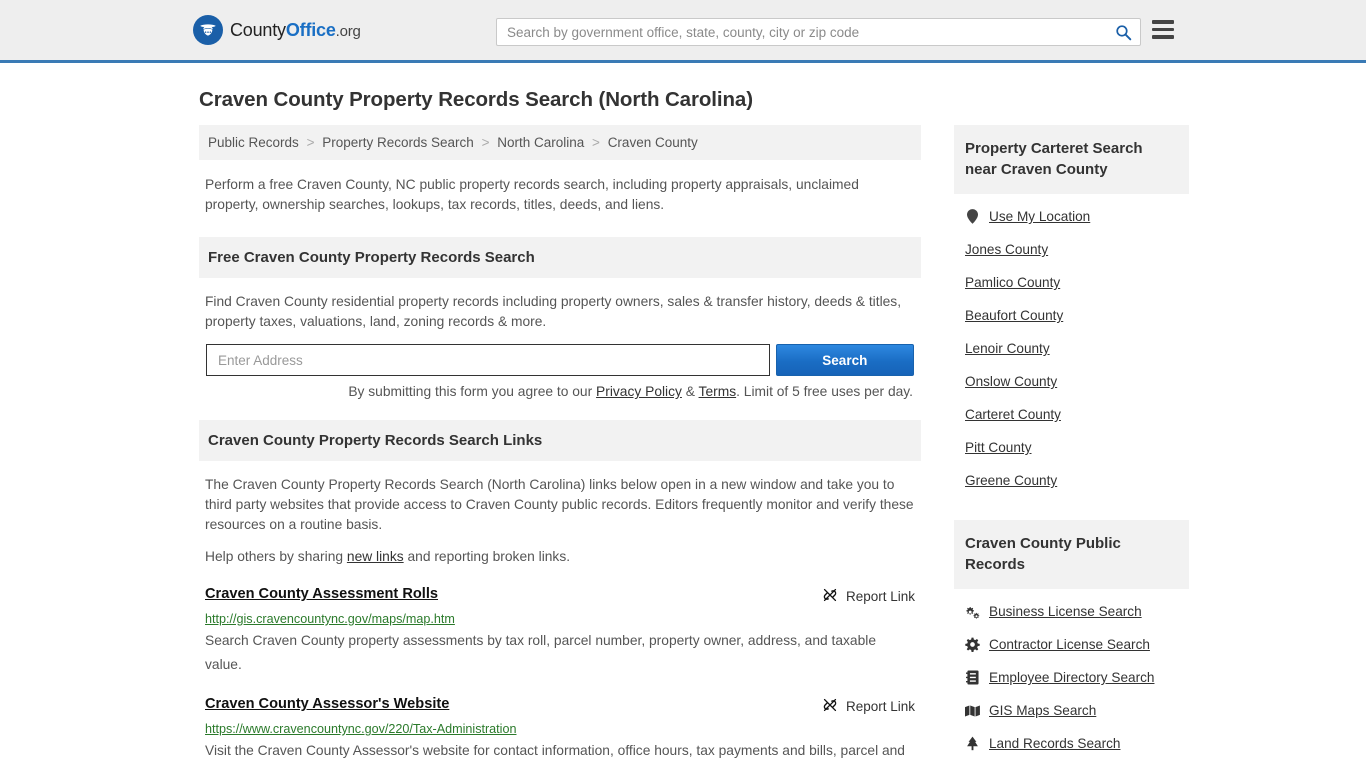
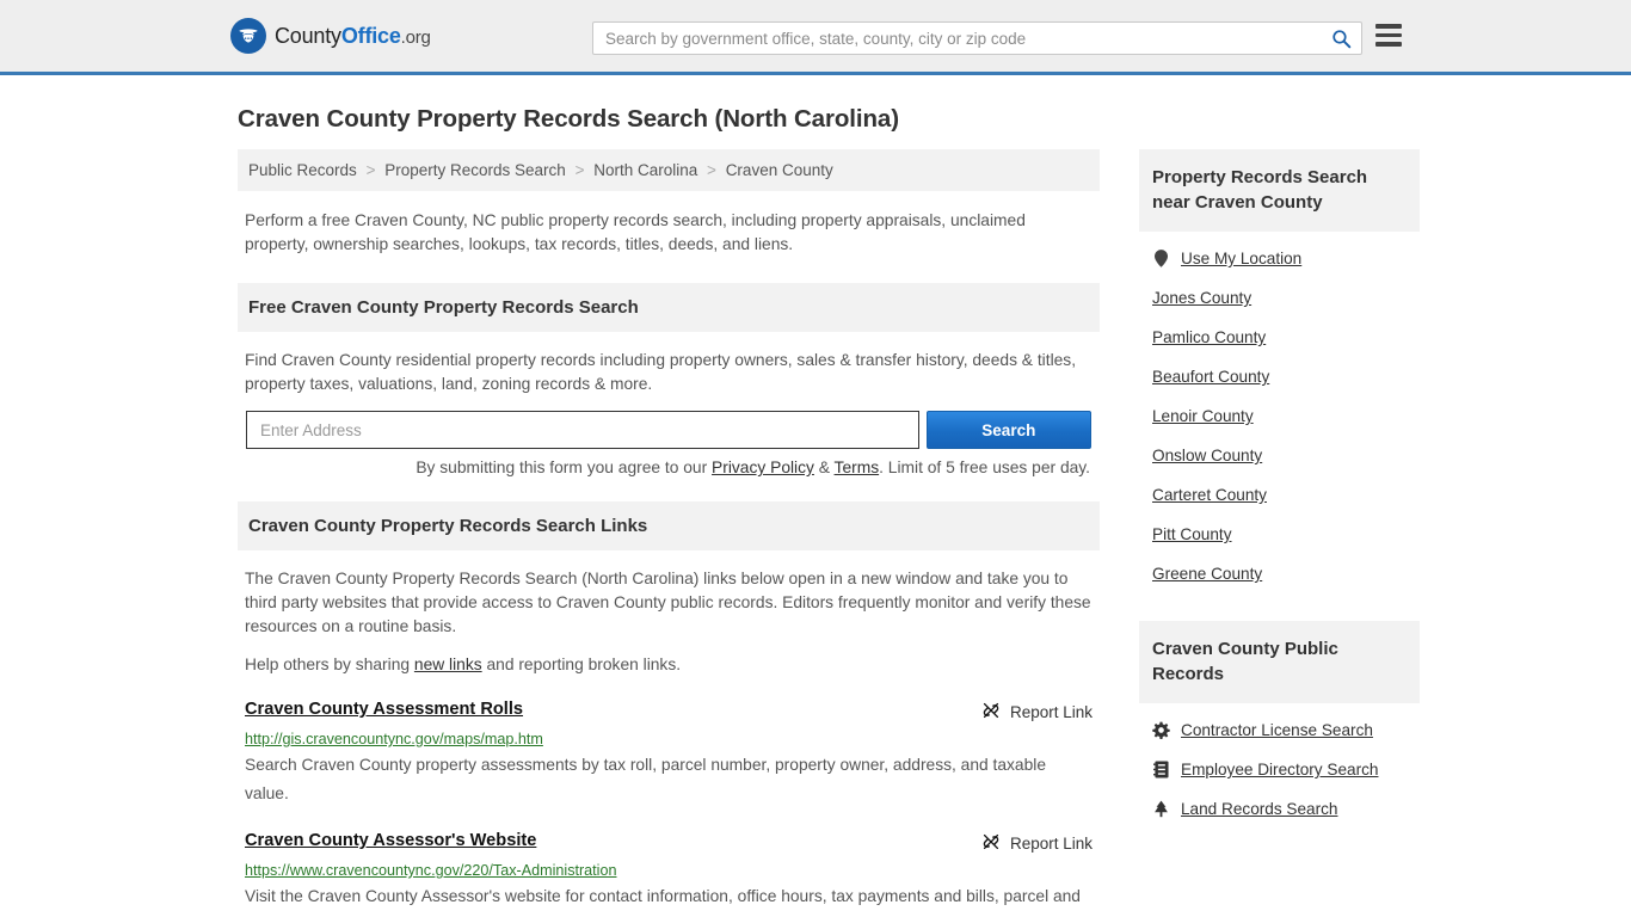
  CountyOffice.org
  Search by government office, state, county, city or zip code
  Craven County Property Records Search (North Carolina)
  Public Records > Property Records Search > North Carolina > Craven County
  Perform a free Craven County, NC public property records search, including property appraisals, unclaimed property, ownership searches, lookups, tax records, titles, deeds, and liens.
  Free Craven County Property Records Search
  Find Craven County residential property records including property owners, sales & transfer history, deeds & titles, property taxes, valuations, land, zoning records & more.
  Enter Address
  Search
  By submitting this form you agree to our Privacy Policy & Terms. Limit of 5 free uses per day.
  Craven County Property Records Search Links
  The Craven County Property Records Search (North Carolina) links below open in a new window and take you to third party websites that provide access to Craven County public records. Editors frequently monitor and verify these resources on a routine basis.
  Help others by sharing new links and reporting broken links.
  Craven County Assessment Rolls
  Report Link
  http://gis.cravencountync.gov/maps/map.htm
  Search Craven County property assessments by tax roll, parcel number, property owner, address, and taxable value.
  Craven County Assessor's Website
  Report Link
  https://www.cravencountync.gov/220/Tax-Administration
- Property Carteret Search near Craven County
+ Property Records Search near Craven County
  Use My Location
  Jones County
  Pamlico County
  Beaufort County
  Lenoir County
  Onslow County
  Carteret County
  Pitt County
  Greene County
  Craven County Public Records
- Business License Search
  Contractor License Search
  Employee Directory Search
- GIS Maps Search
  Land Records Search
